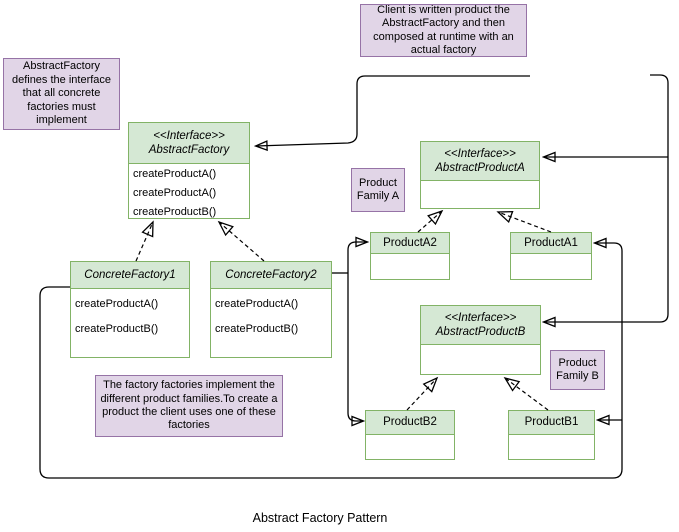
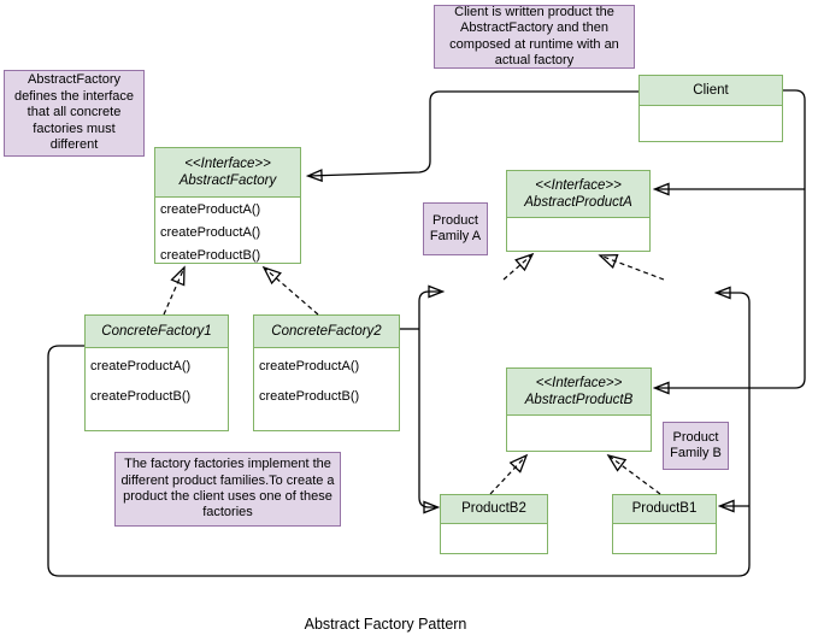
  Client is written product the AbstractFactory and then composed at runtime with an actual factory
- AbstractFactory defines the interface that all concrete factories must implement
+ AbstractFactory defines the interface that all concrete factories must different
  Product Family A
  Product Family B
  The factory factories implement the different product families.To create a product the client uses one of these factories
+ Client
  <<Interface>>
  AbstractFactory
  createProductA()
  createProductA()
  createProductB()
  <<Interface>>
  AbstractProductA
  <<Interface>>
  AbstractProductB
  ConcreteFactory1
  createProductA()
  createProductB()
  ConcreteFactory2
  createProductA()
  createProductB()
- ProductA2
- ProductA1
  ProductB2
  ProductB1
  Abstract Factory Pattern
